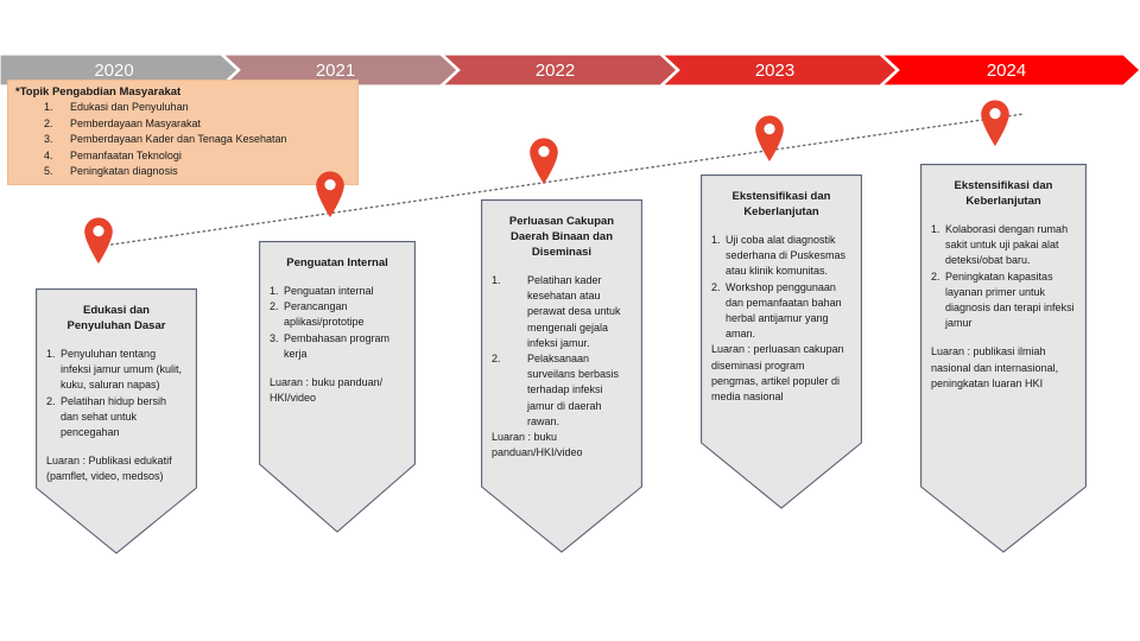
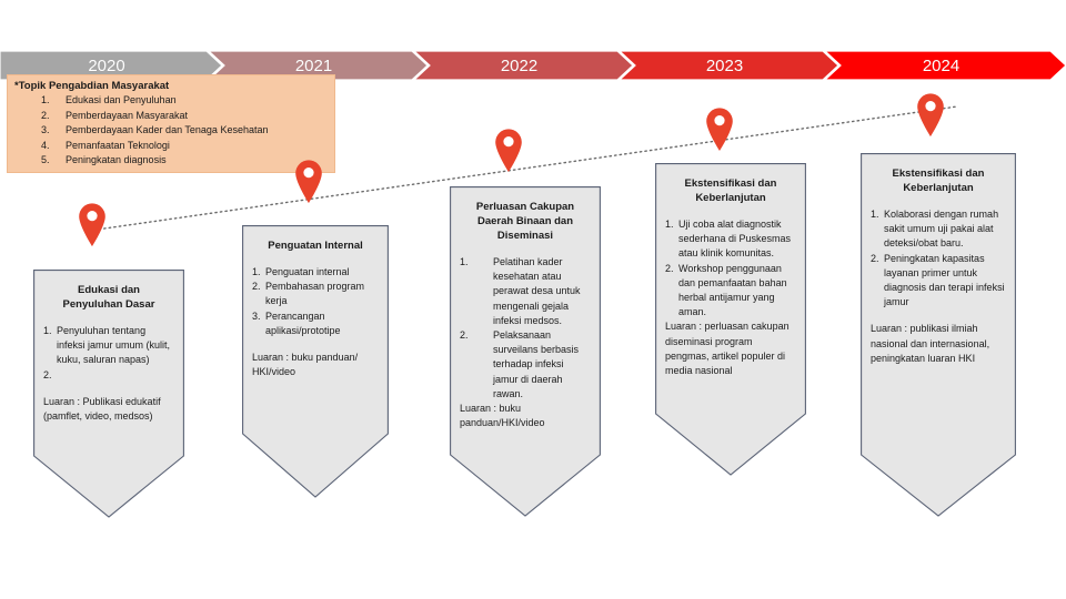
  2020
  2021
  2022
  2023
  2024
  *Topik Pengabdian Masyarakat
  1.
  Edukasi dan Penyuluhan
  2.
  Pemberdayaan Masyarakat
  3.
  Pemberdayaan Kader dan Tenaga Kesehatan
  4.
  Pemanfaatan Teknologi
  5.
  Peningkatan diagnosis
  Edukasi dan
  Penyuluhan Dasar
  1.
  Penyuluhan tentang infeksi jamur umum (kulit, kuku, saluran napas)
  2.
- Pelatihan hidup bersih dan sehat untuk pencegahan
  Luaran : Publikasi edukatif (pamflet, video, medsos)
  Penguatan Internal
  1.
  Penguatan internal
  2.
- Perancangan aplikasi/prototipe
+ Pembahasan program kerja
  3.
- Pembahasan program kerja
+ Perancangan aplikasi/prototipe
  Luaran : buku panduan/ HKI/video
  Perluasan Cakupan
  Daerah Binaan dan
  Diseminasi
  1.
- Pelatihan kader kesehatan atau perawat desa untuk mengenali gejala infeksi jamur.
+ Pelatihan kader kesehatan atau perawat desa untuk mengenali gejala infeksi medsos.
  2.
  Pelaksanaan surveilans berbasis terhadap infeksi jamur di daerah rawan.
  Luaran : buku panduan/HKI/video
  Ekstensifikasi dan
  Keberlanjutan
  1.
  Uji coba alat diagnostik sederhana di Puskesmas atau klinik komunitas.
  2.
  Workshop penggunaan dan pemanfaatan bahan herbal antijamur yang aman.
  Luaran : perluasan cakupan diseminasi program pengmas, artikel populer di media nasional
  Ekstensifikasi dan
  Keberlanjutan
  1.
- Kolaborasi dengan rumah sakit untuk uji pakai alat deteksi/obat baru.
+ Kolaborasi dengan rumah sakit umum uji pakai alat deteksi/obat baru.
  2.
  Peningkatan kapasitas layanan primer untuk diagnosis dan terapi infeksi jamur
  Luaran : publikasi ilmiah nasional dan internasional, peningkatan luaran HKI
